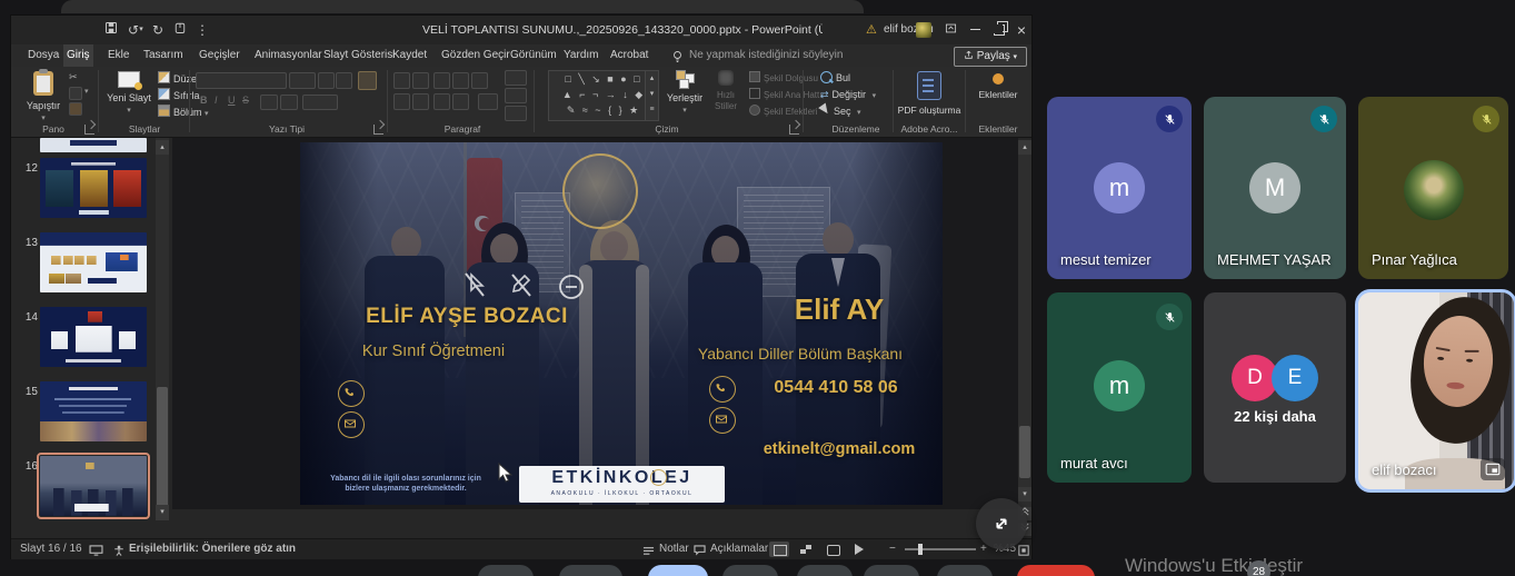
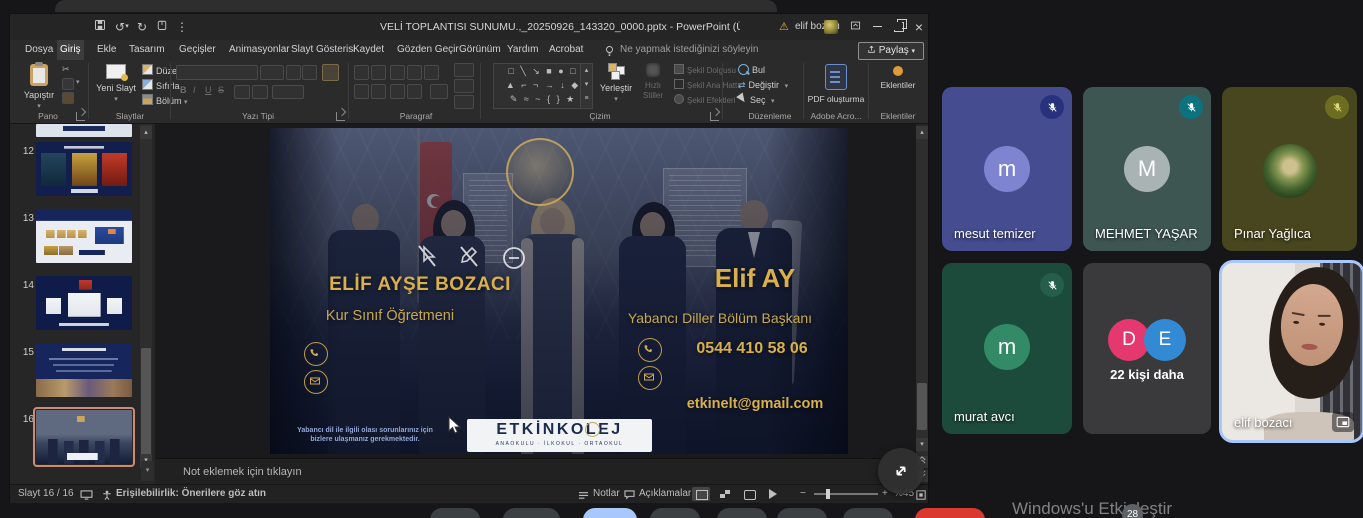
  ↺
  ↻
  ⋮
  VELİ TOPLANTISI SUNUMU.,_20250926_143320_0000.pptx - PowerPoint (
  ⚠
  elif boı
  ×
  Dosya
  Giriş
  Ekle
  Tasarım
  Geçişler
  Animasyonlar
  Slayt Gösterisi
  Kaydet
  Gözden Geçir
  Görünüm
  Yardım
  Acrobat
  Ne yapmak istediğinizi söyleyin
  Paylaş
  Yapıştır
  ✂
  Pano
  Yeni Slayt
  Sıfırla
  Bölüm
  Slaytlar
  B
  I
  U
  S
  Yazı Tipi
  Paragraf
  □ ╲ ↘ ■ ● □
  ▲ ⌐ ¬ → ↓ ◆
  ✎ ≈ ~ { } ★
  Yerleştir
  Hızlı Stiller
  Şekil Dolgusu
  Şekil Ana Hattı
  Şekil Efektleri
  Çizim
  Bul
  ⇄ Değiştir
  Seç
  Düzenleme
  PDF oluşturma
  Adobe Acro...
  Eklentiler
  Eklentiler
  12
  13
  14
  15
  16
  ELİF AYŞE BOZACI
  Kur Sınıf Öğretmeni
  Elif AY
  Yabancı Diller Bölüm Başkanı
  0544 410 58 06
  etkinelt@gmail.com
  ETKİNKOLEJ
+ Not eklemek için tıklayın
  Slayt 16 / 16
  Erişilebilirlik: Önerilere göz atın
  Notlar
  Açıklamalar
  −
  +
  Windows'u Etkeştir
  28
  m
  mesut temizer
  M
  MEHMET YAŞAR
  Pınar Yağlıca
  m
  murat avcı
  D
  E
  22 kişi daha
  elif bozacı
